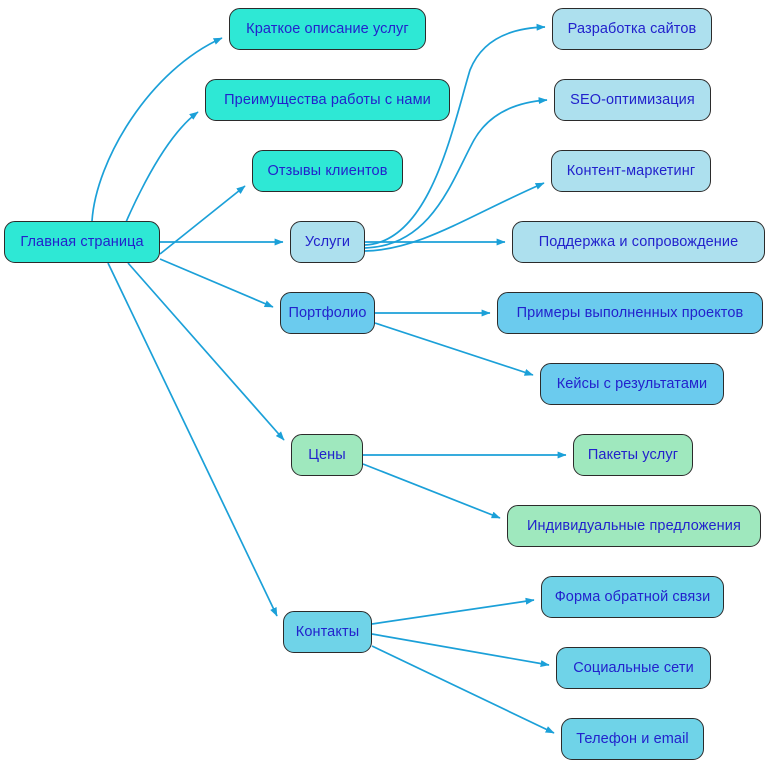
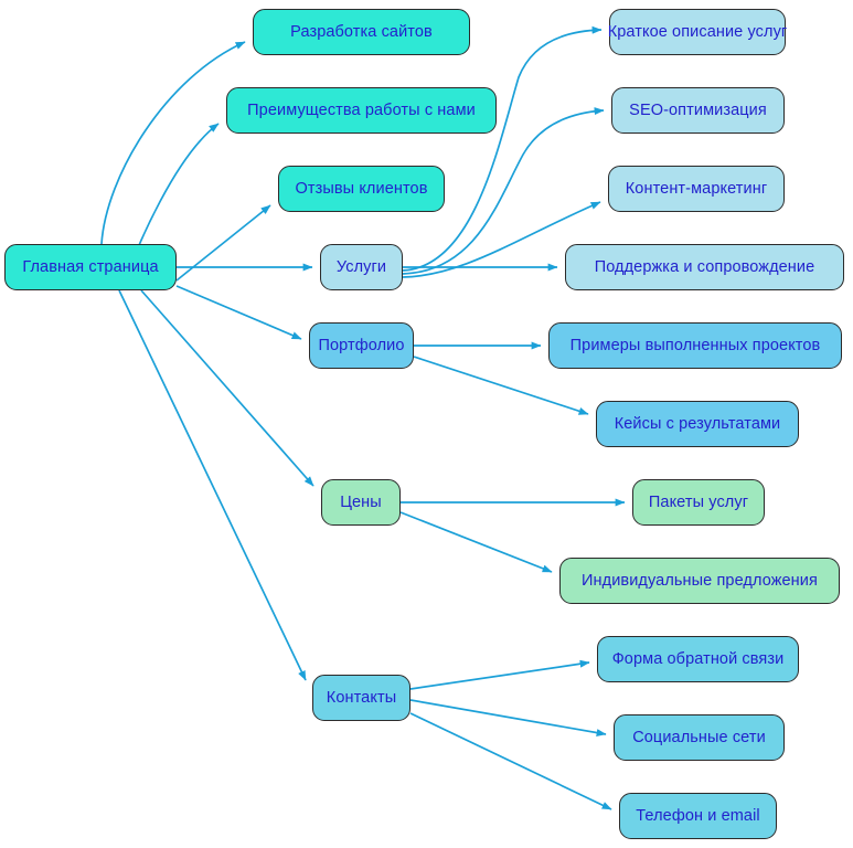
  Главная страница
- Краткое описание услуг
+ Разработка сайтов
  Преимущества работы с нами
  Отзывы клиентов
  Услуги
- Разработка сайтов
+ Краткое описание услуг
  SEO-оптимизация
  Контент-маркетинг
  Поддержка и сопровождение
  Портфолио
  Примеры выполненных проектов
  Кейсы с результатами
  Цены
  Пакеты услуг
  Индивидуальные предложения
  Контакты
  Форма обратной связи
  Социальные сети
  Телефон и email
